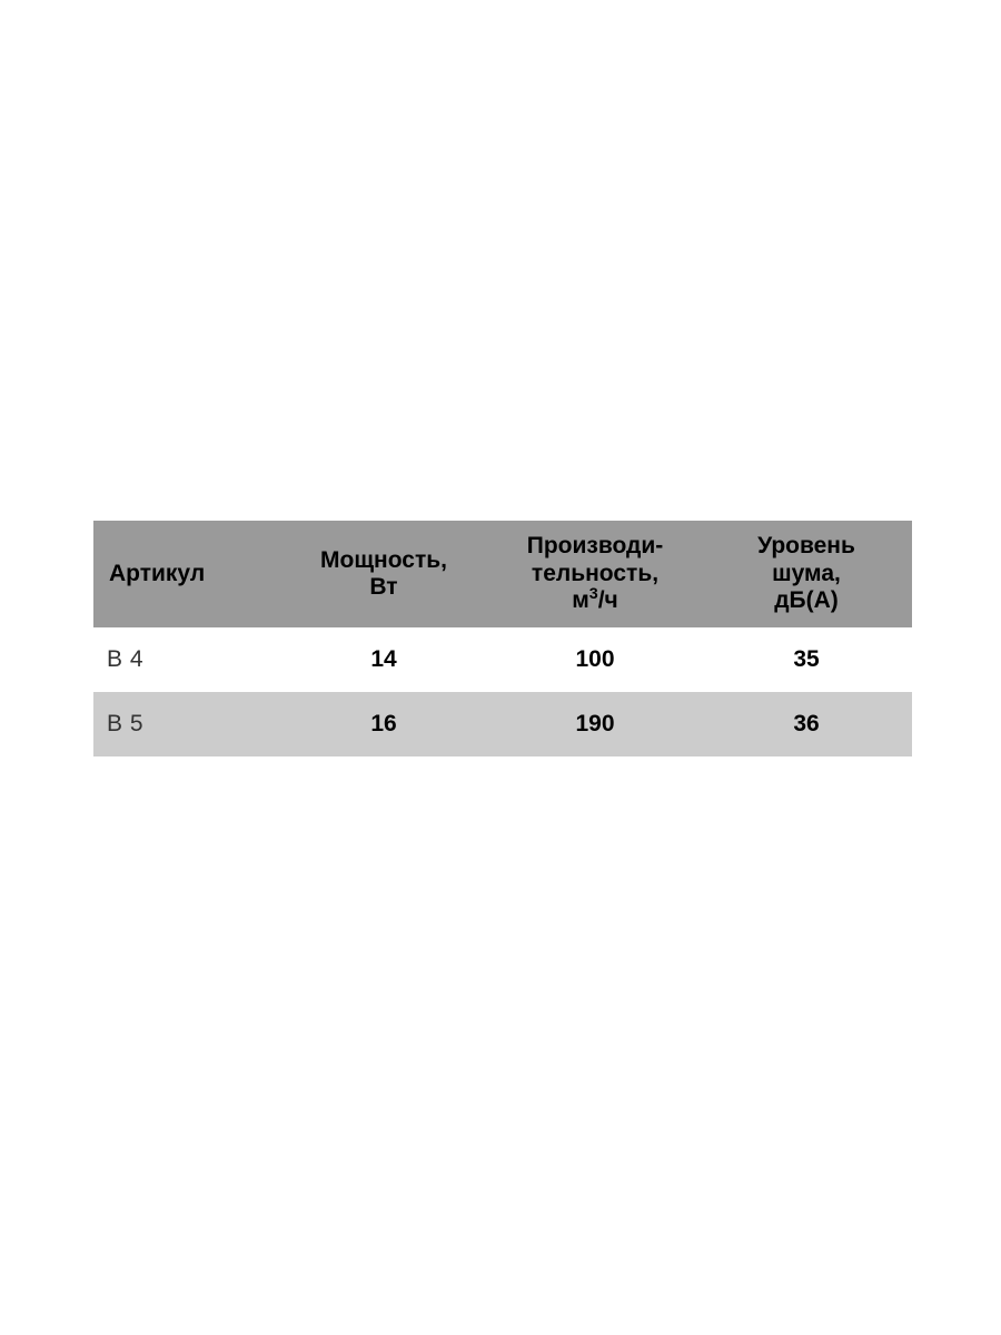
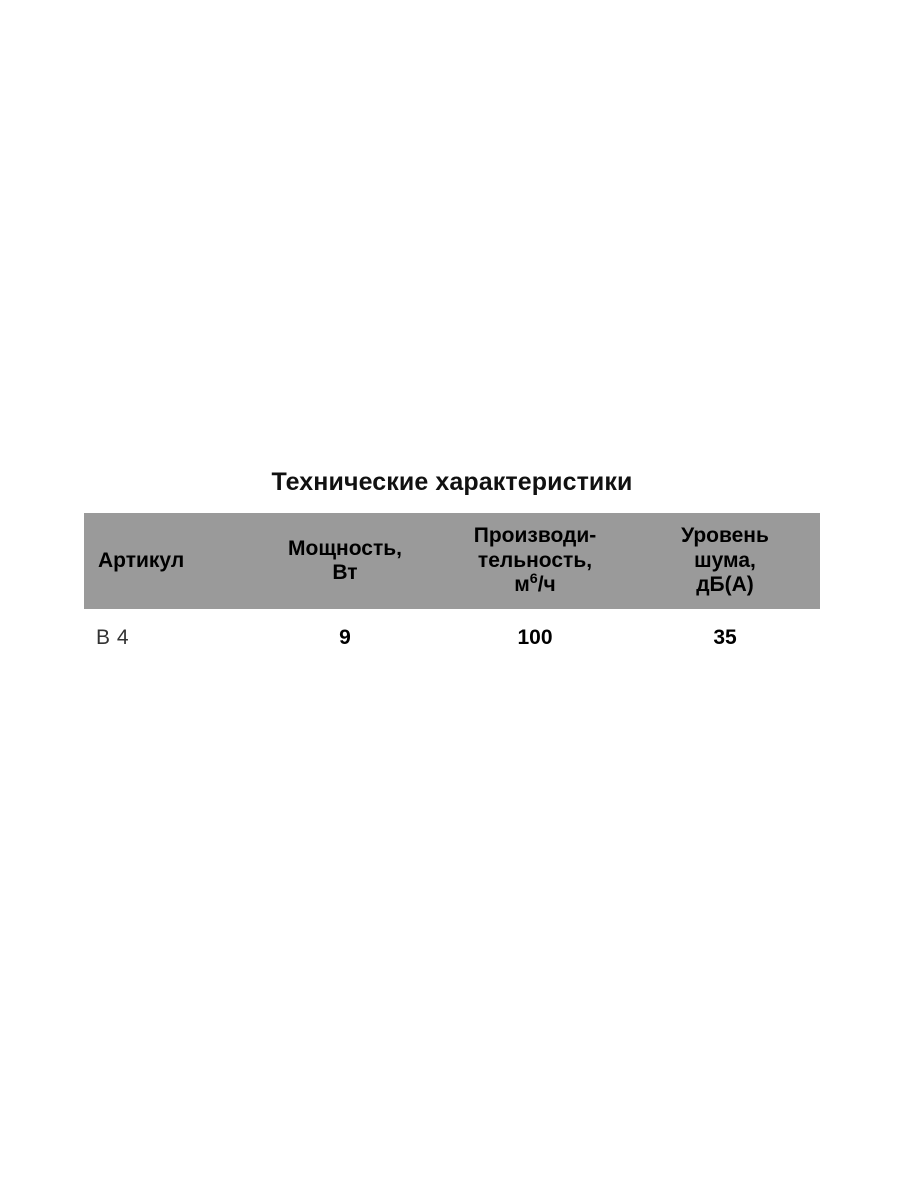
+ Технические характеристики
- Артикул	Мощность, Вт	Производи- тельность, м3/ч	Уровень шума, дБ(А)
+ Артикул	Мощность, Вт	Производи- тельность, м6/ч	Уровень шума, дБ(А)
- В 4	14	100	35
+ В 4	9	100	35
- В 5	16	190	36
